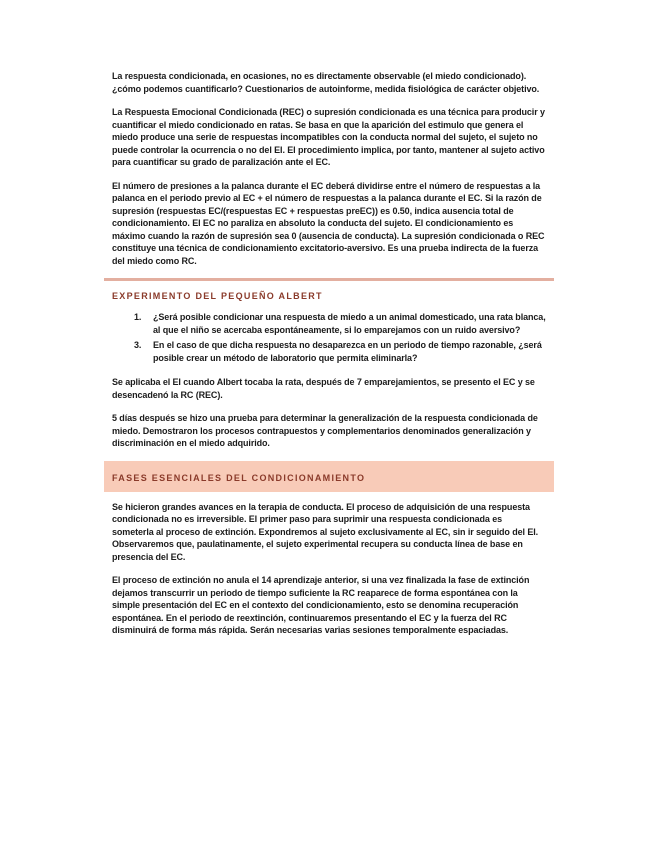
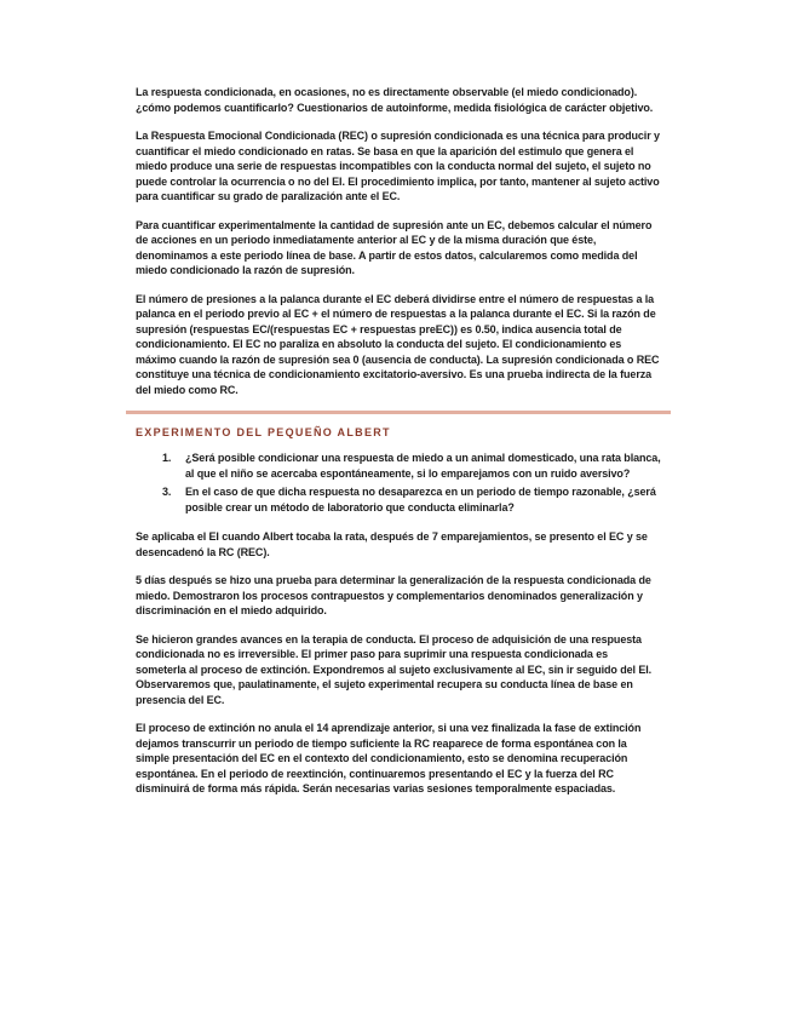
  La respuesta condicionada, en ocasiones, no es directamente observable (el miedo condicionado). ¿cómo podemos cuantificarlo? Cuestionarios de autoinforme, medida fisiológica de carácter objetivo.
  La Respuesta Emocional Condicionada (REC) o supresión condicionada es una técnica para producir y cuantificar el miedo condicionado en ratas. Se basa en que la aparición del estimulo que genera el miedo produce una serie de respuestas incompatibles con la conducta normal del sujeto, el sujeto no puede controlar la ocurrencia o no del EI. El procedimiento implica, por tanto, mantener al sujeto activo para cuantificar su grado de paralización ante el EC.
+ Para cuantificar experimentalmente la cantidad de supresión ante un EC, debemos calcular el número de acciones en un periodo inmediatamente anterior al EC y de la misma duración que éste, denominamos a este periodo línea de base. A partir de estos datos, calcularemos como medida del miedo condicionado la razón de supresión.
  El número de presiones a la palanca durante el EC deberá dividirse entre el número de respuestas a la palanca en el periodo previo al EC + el número de respuestas a la palanca durante el EC. Si la razón de supresión (respuestas EC/(respuestas EC + respuestas preEC)) es 0.50, indica ausencia total de condicionamiento. El EC no paraliza en absoluto la conducta del sujeto. El condicionamiento es máximo cuando la razón de supresión sea 0 (ausencia de conducta). La supresión condicionada o REC constituye una técnica de condicionamiento excitatorio-aversivo. Es una prueba indirecta de la fuerza del miedo como RC.
  EXPERIMENTO DEL PEQUEÑO ALBERT
  1.
  ¿Será posible condicionar una respuesta de miedo a un animal domesticado, una rata blanca, al que el niño se acercaba espontáneamente, si lo emparejamos con un ruido aversivo?
  3.
- En el caso de que dicha respuesta no desaparezca en un periodo de tiempo razonable, ¿será posible crear un método de laboratorio que permita eliminarla?
+ En el caso de que dicha respuesta no desaparezca en un periodo de tiempo razonable, ¿será posible crear un método de laboratorio que conducta eliminarla?
  Se aplicaba el EI cuando Albert tocaba la rata, después de 7 emparejamientos, se presento el EC y se desencadenó la RC (REC).
  5 días después se hizo una prueba para determinar la generalización de la respuesta condicionada de miedo. Demostraron los procesos contrapuestos y complementarios denominados generalización y discriminación en el miedo adquirido.
- FASES ESENCIALES DEL CONDICIONAMIENTO
  Se hicieron grandes avances en la terapia de conducta. El proceso de adquisición de una respuesta condicionada no es irreversible. El primer paso para suprimir una respuesta condicionada es someterla al proceso de extinción. Expondremos al sujeto exclusivamente al EC, sin ir seguido del EI. Observaremos que, paulatinamente, el sujeto experimental recupera su conducta línea de base en presencia del EC.
  El proceso de extinción no anula el 14 aprendizaje anterior, si una vez finalizada la fase de extinción dejamos transcurrir un periodo de tiempo suficiente la RC reaparece de forma espontánea con la simple presentación del EC en el contexto del condicionamiento, esto se denomina recuperación espontánea. En el periodo de reextinción, continuaremos presentando el EC y la fuerza del RC disminuirá de forma más rápida. Serán necesarias varias sesiones temporalmente espaciadas.
